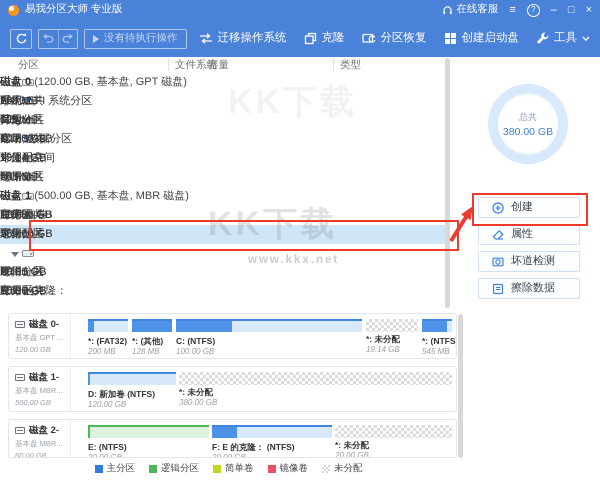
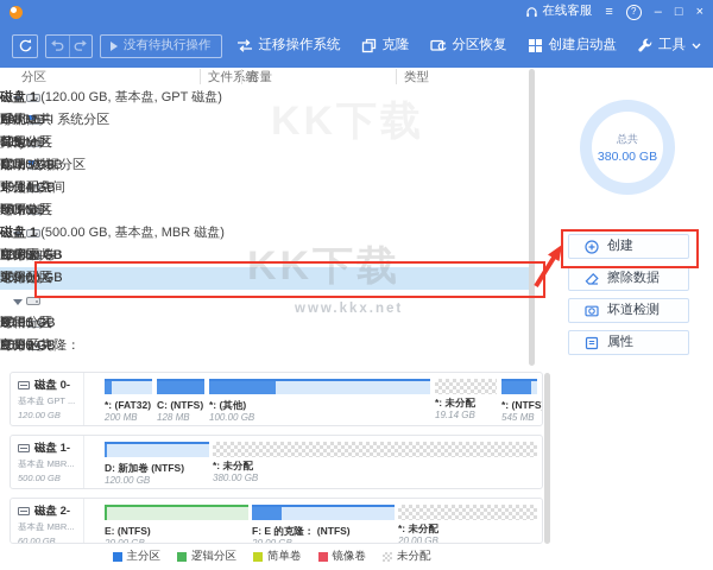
- 易我分区大师 专业版
  在线客服
  ≡
  ?
  –
  □
  ×
  没有待执行操作
  迁移操作系统
  克隆
  分区恢复
  创建启动盘
  工具
  分区
  文件系统
  容量
  类型
- 磁盘 0 (120.00 GB, 基本盘, GPT 磁盘)
+ 磁盘 1 (120.00 GB, 基本盘, GPT 磁盘)
  *:
  FAT32
  168 MB
  可用，共
  200 MB
  系统, EFI 系统分区
  *:
  其他
  0 Byte
  可用，共
  128 MB
  保留分区
  C:
  NTFS
  70.65 GB
  可用，共
  100.00 GB
  启动, 数据分区
  *
  未分配
  19.14 GB
  可用，共
  未使用空间
  *:
  NTFS
  86 MB
  可用，共
  545 MB
  还原分区
  磁盘 1 (500.00 GB, 基本盘, MBR 磁盘)
  D: 新加卷
  NTFS
  118.37 GB
  可用，共
  120.00 GB
  主分区
  *
  未分配
  380.00 GB
  可用，共
  逻辑分区
  E:
  NTFS
  19.91 GB
  可用，共
  20.00 GB
  逻辑分区
  F: E 的克隆：
  NTFS
  15.89 GB
  可用，共
  20.00 GB
  主分区
  总共
  380.00 GB
  创建
- 属性
+ 擦除数据
  坏道检测
- 擦除数据
+ 属性
  KK下载
  www.kkx.net
  磁盘 0-
  基本盘 GPT ...
  120.00 GB
  *: (FAT32)
  200 MB
- *: (其他)
+ C: (NTFS)
  128 MB
- C: (NTFS)
+ *: (其他)
  100.00 GB
  *: 未分配
  19.14 GB
  *: (NTFS
  545 MB
  磁盘 1-
  基本盘 MBR...
  500.00 GB
  D: 新加卷 (NTFS)
  120.00 GB
  *: 未分配
  380.00 GB
  磁盘 2-
  基本盘 MBR...
  60.00 GB
  E: (NTFS)
  F: E 的克隆： (NTFS)
  *: 未分配
  20.00 GB
  主分区
  逻辑分区
  简单卷
  镜像卷
  未分配
